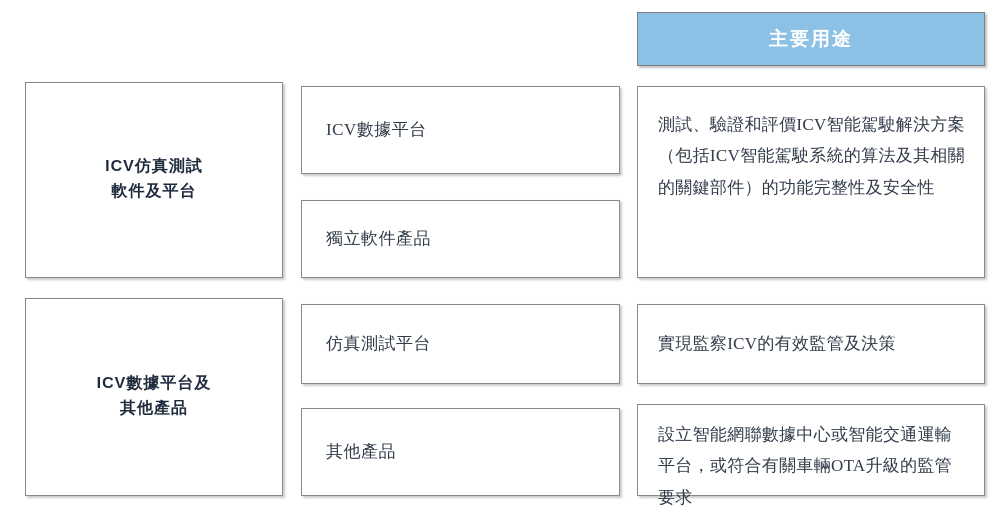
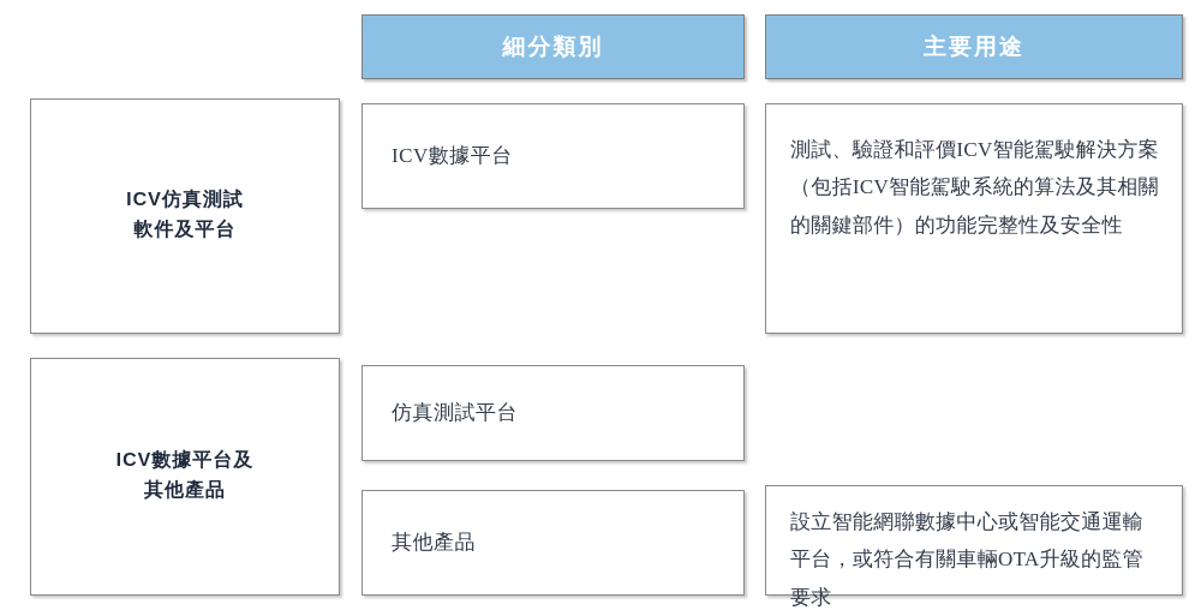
+ 細分類別
  主要用途
  ICV仿真測試
  軟件及平台
  ICV數據平台
- 獨立軟件產品
  測試、驗證和評價ICV智能駕駛解決方案（包括ICV智能駕駛系統的算法及其相關的關鍵部件）的功能完整性及安全性
  ICV數據平台及
  其他產品
  仿真測試平台
  其他產品
- 實現監察ICV的有效監管及決策
  設立智能網聯數據中心或智能交通運輸平台，或符合有關車輛OTA升級的監管要求
